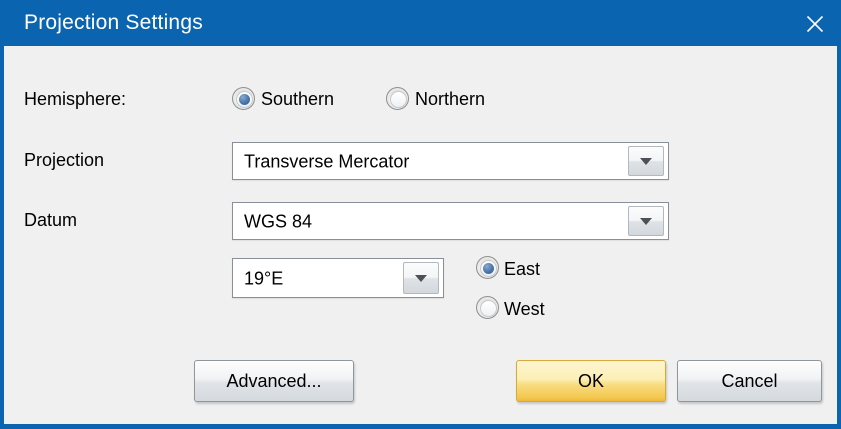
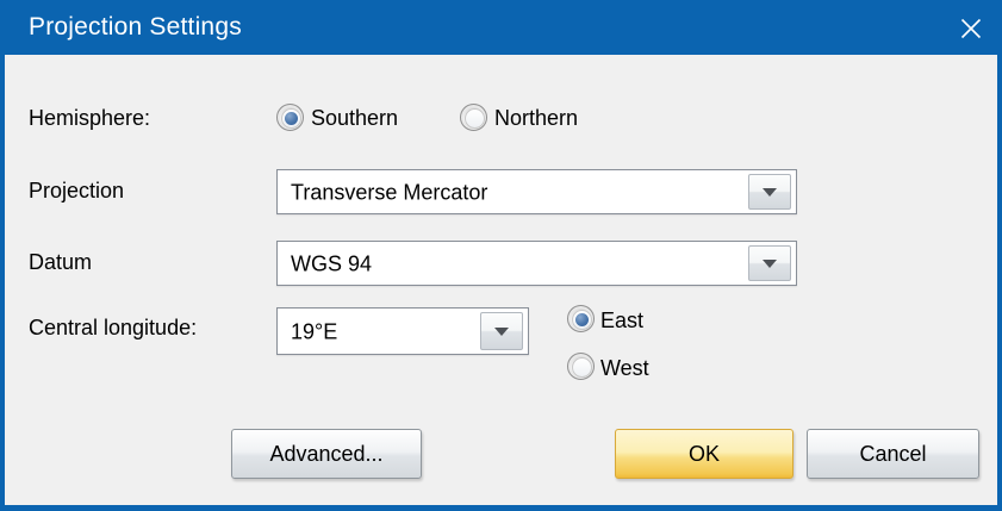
  Projection Settings
  Hemisphere:
  Southern
  Northern
  Projection
  Transverse Mercator
  Datum
- WGS 84
+ WGS 94
+ Central longitude:
  19°E
  East
  West
  Advanced...
  OK
  Cancel
